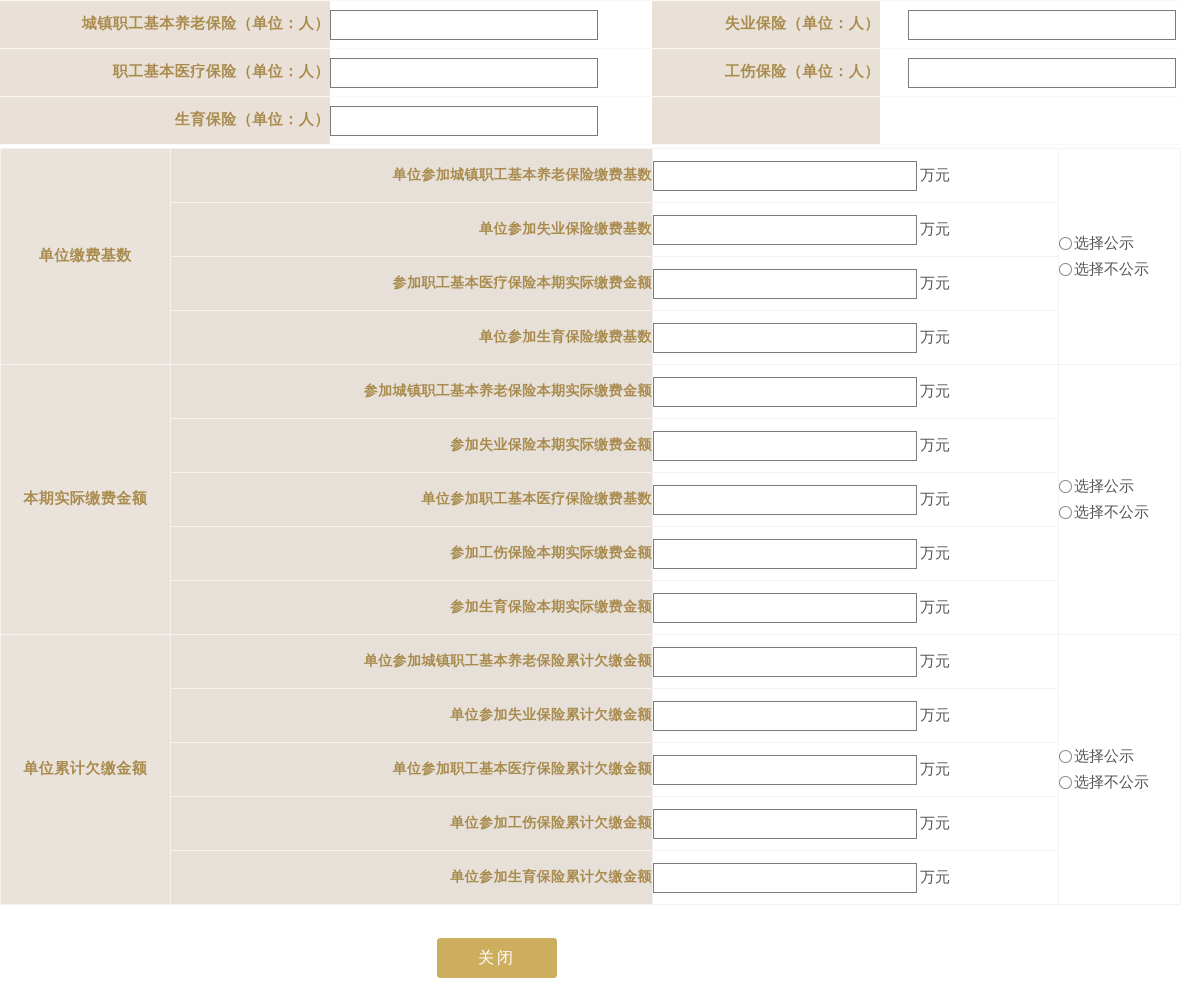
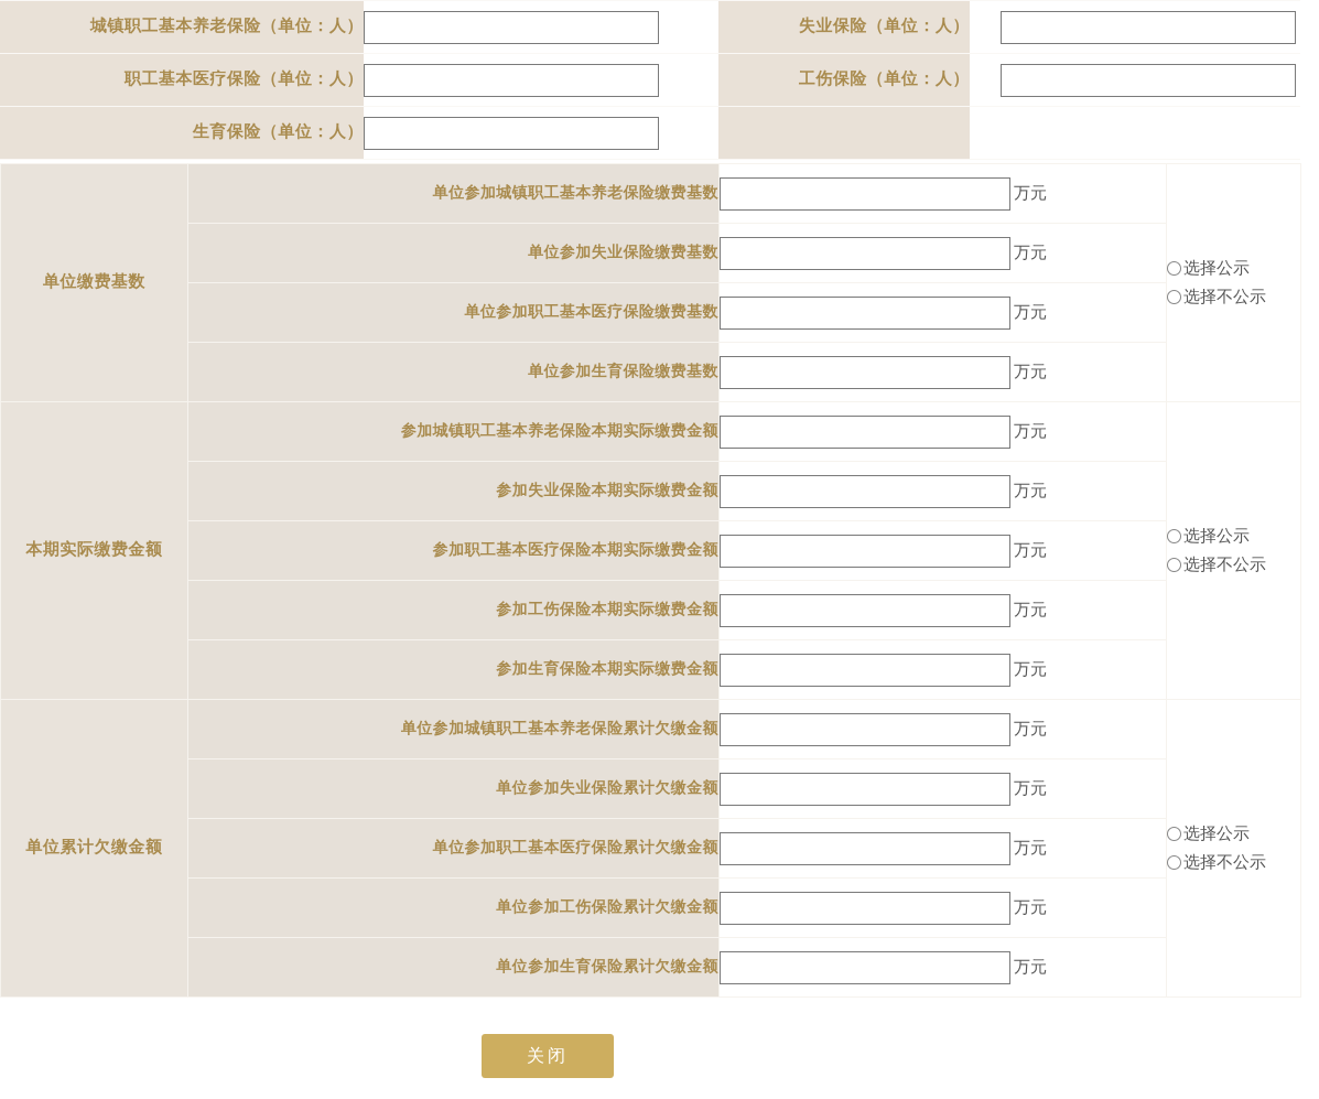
  城镇职工基本养老保险（单位：人）		失业保险（单位：人）
  职工基本医疗保险（单位：人）		工伤保险（单位：人）
  生育保险（单位：人）
  单位缴费基数	单位参加城镇职工基本养老保险缴费基数	万元	选择公示选择不公示
  单位参加失业保险缴费基数	万元
- 参加职工基本医疗保险本期实际缴费金额	万元
+ 单位参加职工基本医疗保险缴费基数	万元
  单位参加生育保险缴费基数	万元
  本期实际缴费金额	参加城镇职工基本养老保险本期实际缴费金额	万元	选择公示选择不公示
  参加失业保险本期实际缴费金额	万元
- 单位参加职工基本医疗保险缴费基数	万元
+ 参加职工基本医疗保险本期实际缴费金额	万元
  参加工伤保险本期实际缴费金额	万元
  参加生育保险本期实际缴费金额	万元
  单位累计欠缴金额	单位参加城镇职工基本养老保险累计欠缴金额	万元	选择公示选择不公示
  单位参加失业保险累计欠缴金额	万元
  单位参加职工基本医疗保险累计欠缴金额	万元
  单位参加工伤保险累计欠缴金额	万元
  单位参加生育保险累计欠缴金额	万元
  关闭
